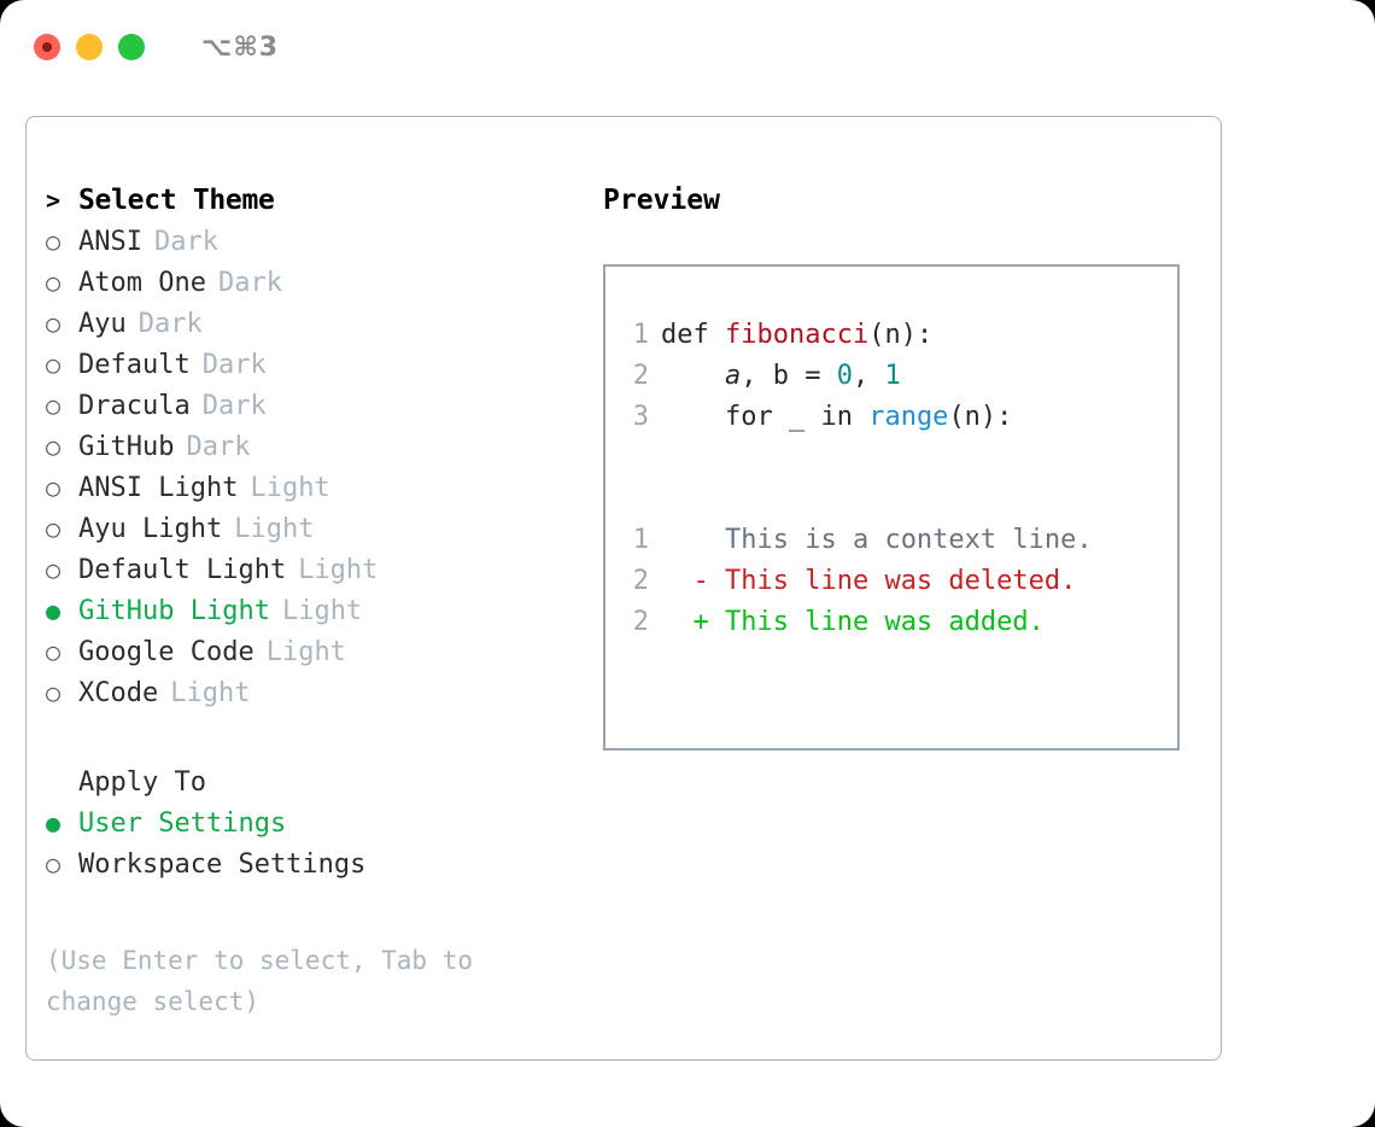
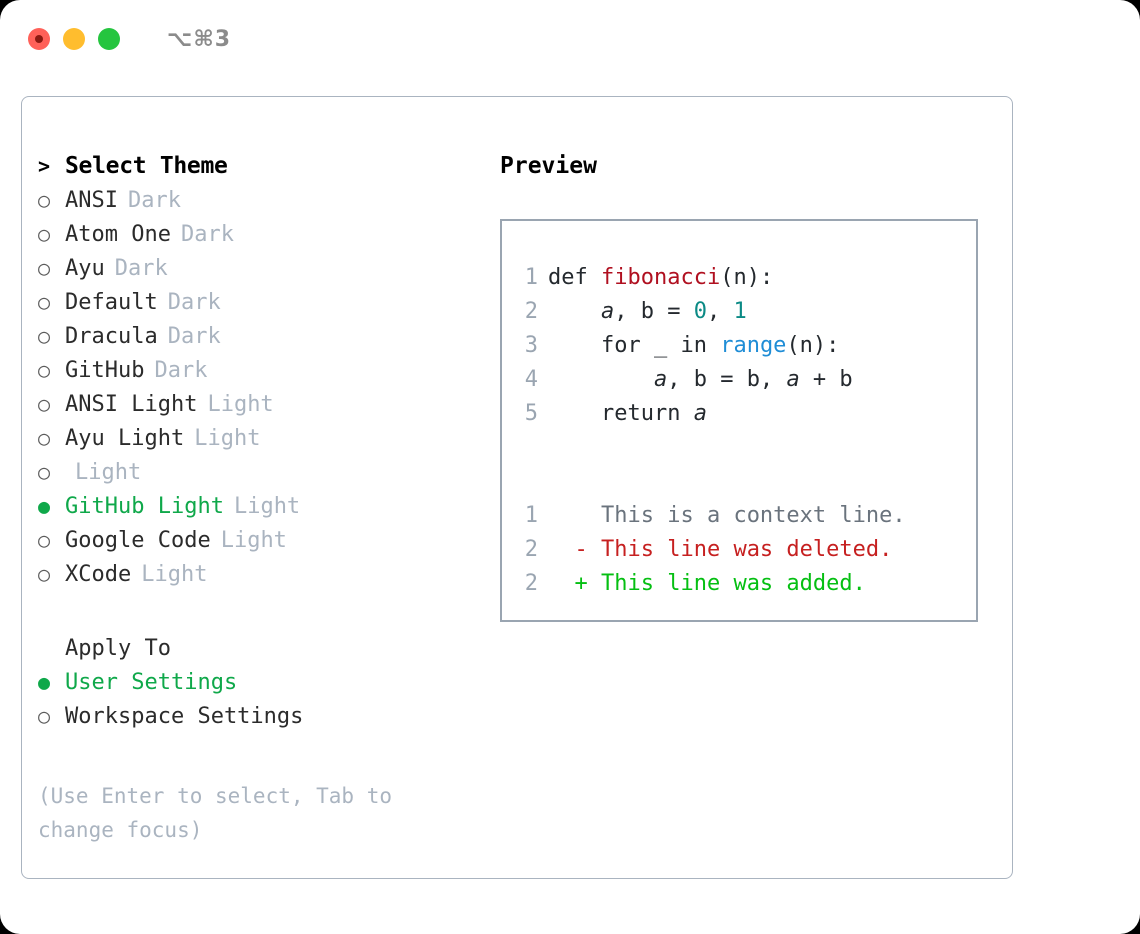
  ⌥⌘3
  >
  Select Theme
  ○
  ANSI
  Dark
  ○
  Atom One
  Dark
  ○
  Ayu
  Dark
  ○
  Default
  Dark
  ○
  Dracula
  Dark
  ○
  GitHub
  Dark
  ○
  ANSI Light
  Light
  ○
  Ayu Light
  Light
  ○
- Default Light
  Light
  ●
  GitHub Light
  Light
  ○
  Google Code
  Light
  ○
  XCode
  Light
  Apply To
  ●
  User Settings
  ○
  Workspace Settings
- (Use Enter to select, Tab to change select)
+ (Use Enter to select, Tab to change focus)
  Preview
  1
  def fibonacci(n):
  2
  a, b = 0, 1
  3
  for _ in range(n):
+ 4
+ a, b = b, a + b
+ 5
+ return a
  1
  This is a context line.
  2
  - This line was deleted.
  2
  + This line was added.
